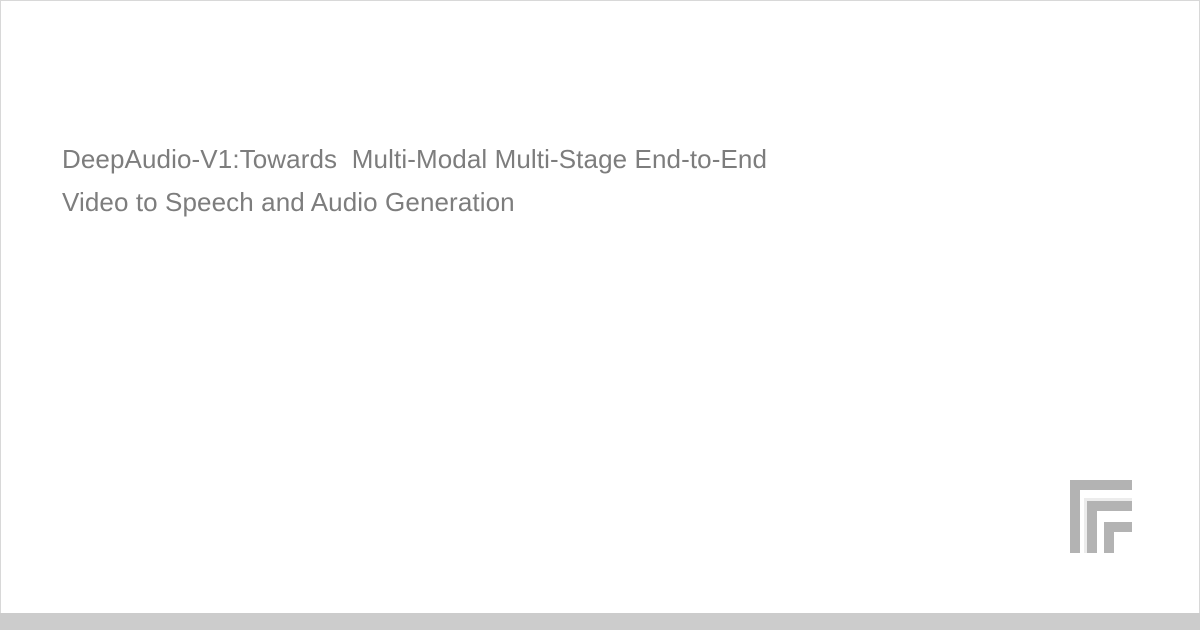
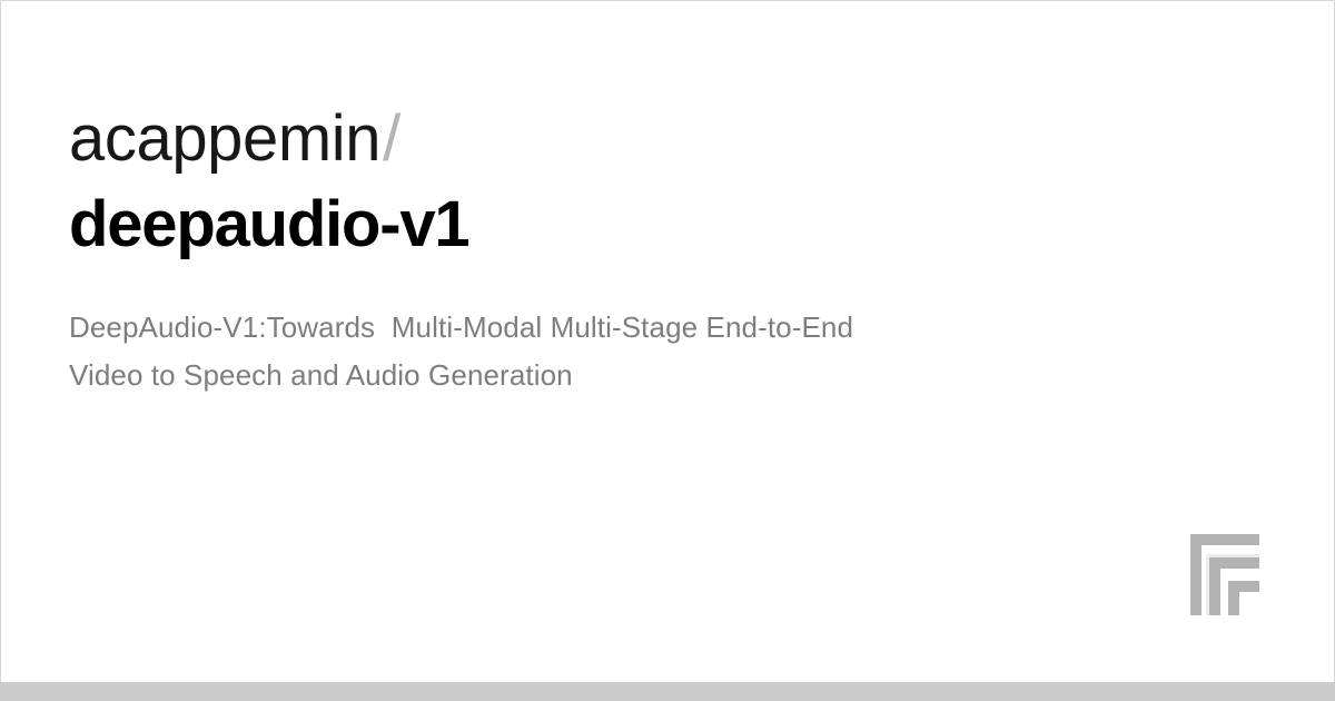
+ acappemin/
+ deepaudio-v1
  DeepAudio-V1:Towards Multi-Modal Multi-Stage End-to-End Video to Speech and Audio Generation
